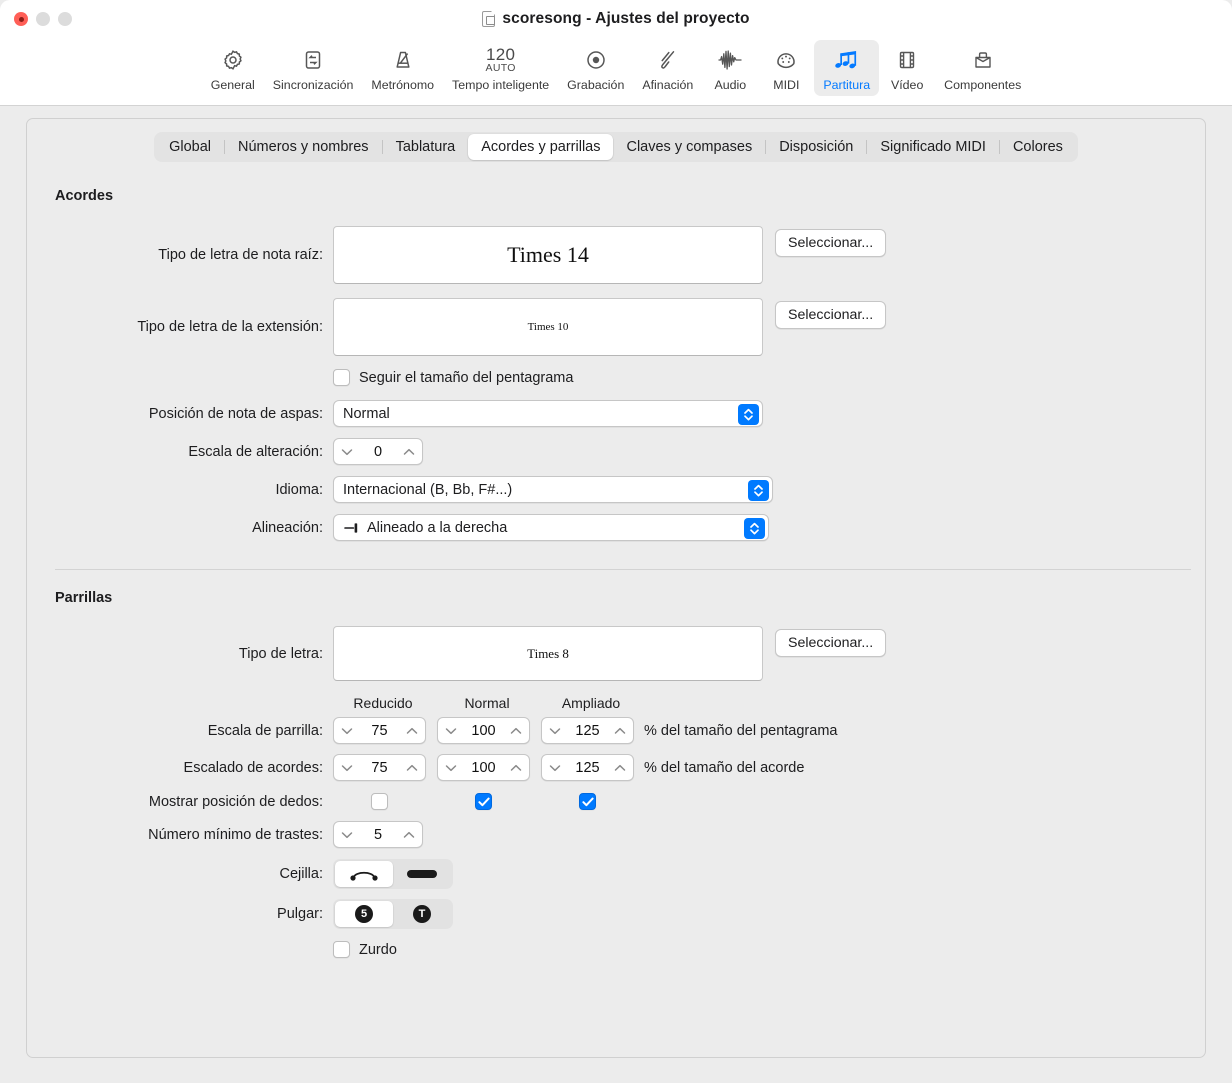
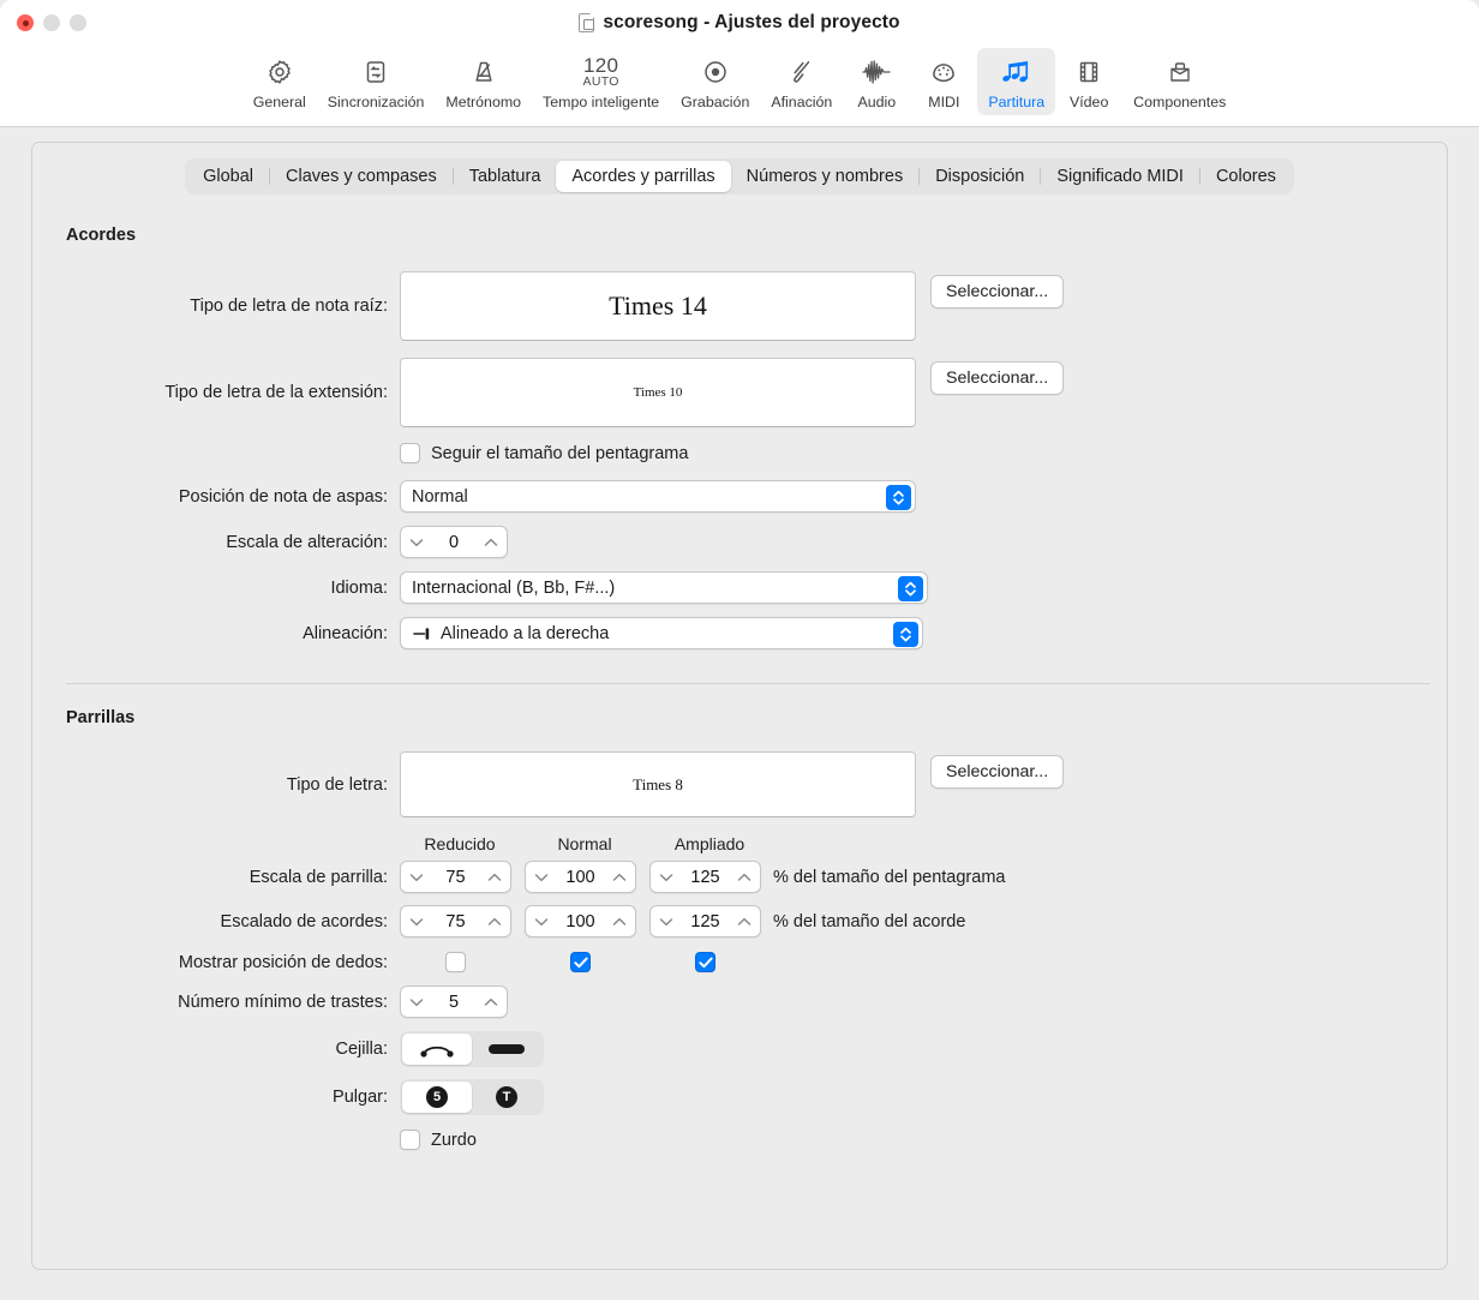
  scoresong - Ajustes del proyecto
  General
  Sincronización
  Metrónomo
  120
  AUTO
  Tempo inteligente
  Grabación
  Afinación
  Audio
  MIDI
  Partitura
  Vídeo
  Componentes
  Global
- Números y nombres
+ Claves y compases
  Tablatura
  Acordes y parrillas
- Claves y compases
+ Números y nombres
  Disposición
  Significado MIDI
  Colores
  Acordes
  Tipo de letra de nota raíz:
  Times 14
  Seleccionar...
  Tipo de letra de la extensión:
  Times 10
  Seleccionar...
  Seguir el tamaño del pentagrama
  Posición de nota de aspas:
  Normal
  Escala de alteración:
  0
  Idioma:
  Internacional (B, Bb, F#...)
  Alineación:
  Alineado a la derecha
  Parrillas
  Tipo de letra:
  Times 8
  Seleccionar...
  Reducido
  Normal
  Ampliado
  Escala de parrilla:
  75
  100
  125
  % del tamaño del pentagrama
  Escalado de acordes:
  75
  100
  125
  % del tamaño del acorde
  Mostrar posición de dedos:
  Número mínimo de trastes:
  5
  Cejilla:
  Pulgar:
  5
  T
  Zurdo
